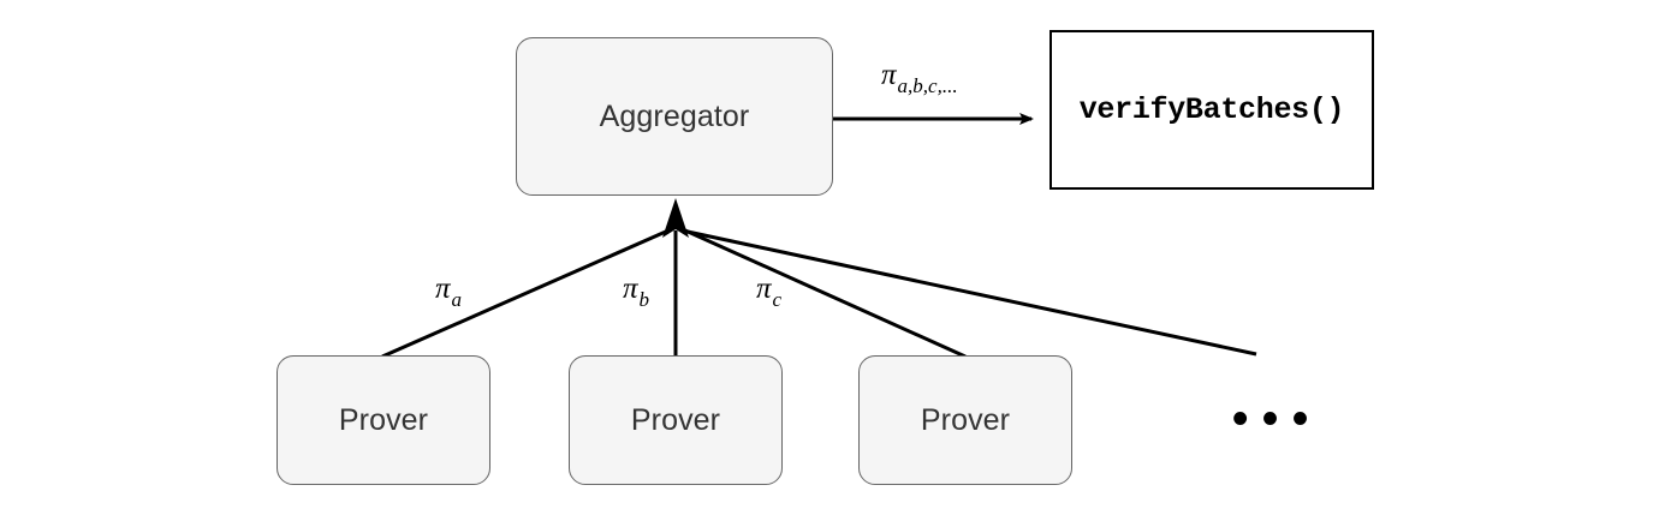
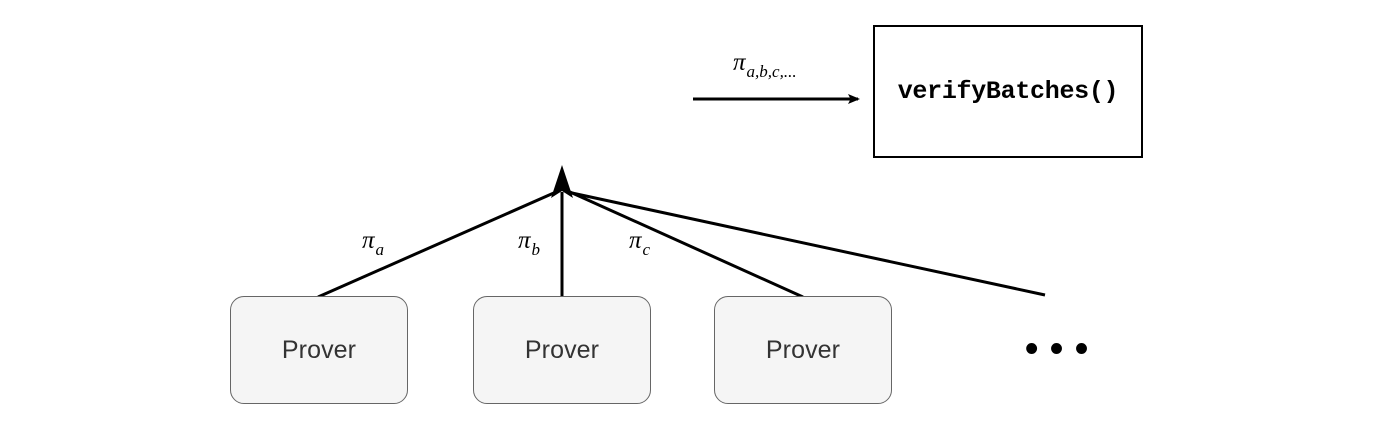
- Aggregator
  Prover
  Prover
  Prover
  verifyBatches()
  πa
  πb
  πc
  πa,b,c,...
  • • •
